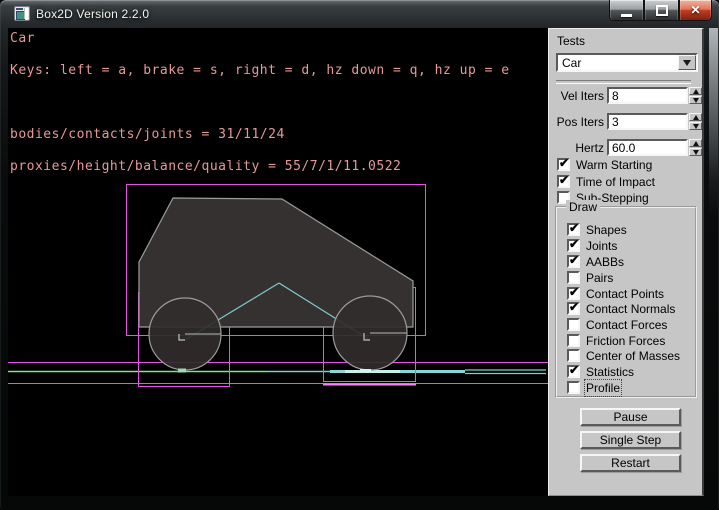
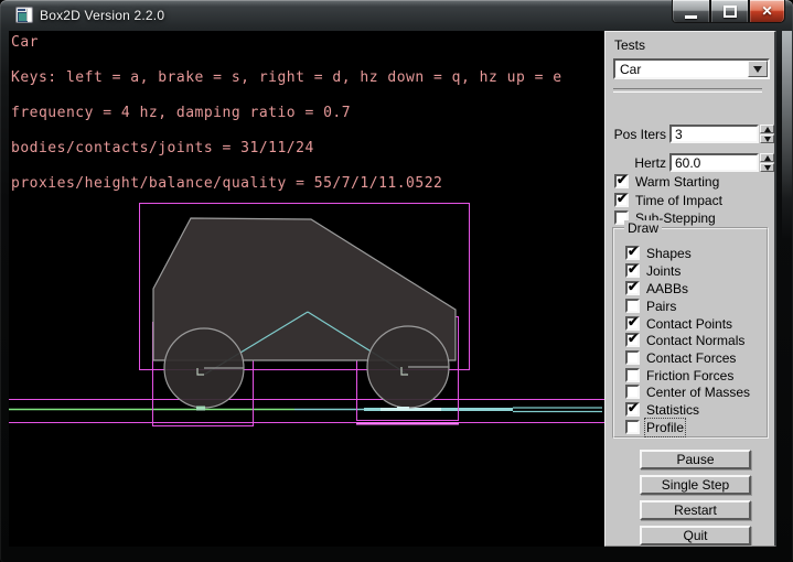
  Box2D Version 2.2.0
  ✕
  Car
  Keys: left = a, brake = s, right = d, hz down = q, hz up = e
+ frequency = 4 hz, damping ratio = 0.7
  bodies/contacts/joints = 31/11/24
  proxies/height/balance/quality = 55/7/1/11.0522
  Tests
  Car
- Vel Iters
- 8
  Pos Iters
  3
  Hertz
  60.0
  ✔
  Warm Starting
  ✔
  Time of Impact
  Sub-Stepping
  Draw
  ✔
  Shapes
  ✔
  Joints
  ✔
  AABBs
  Pairs
  ✔
  Contact Points
  ✔
  Contact Normals
  Contact Forces
  Friction Forces
  Center of Masses
  ✔
  Statistics
  Profile
  Pause
  Single Step
  Restart
+ Quit
